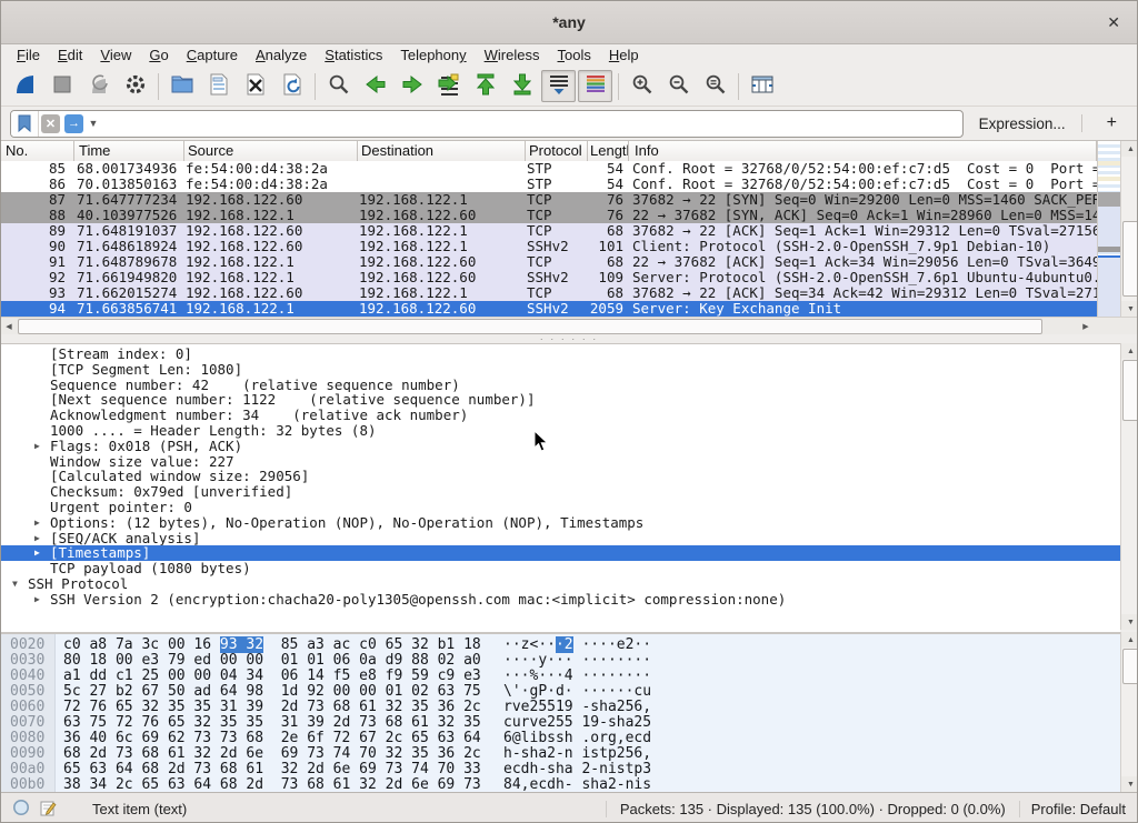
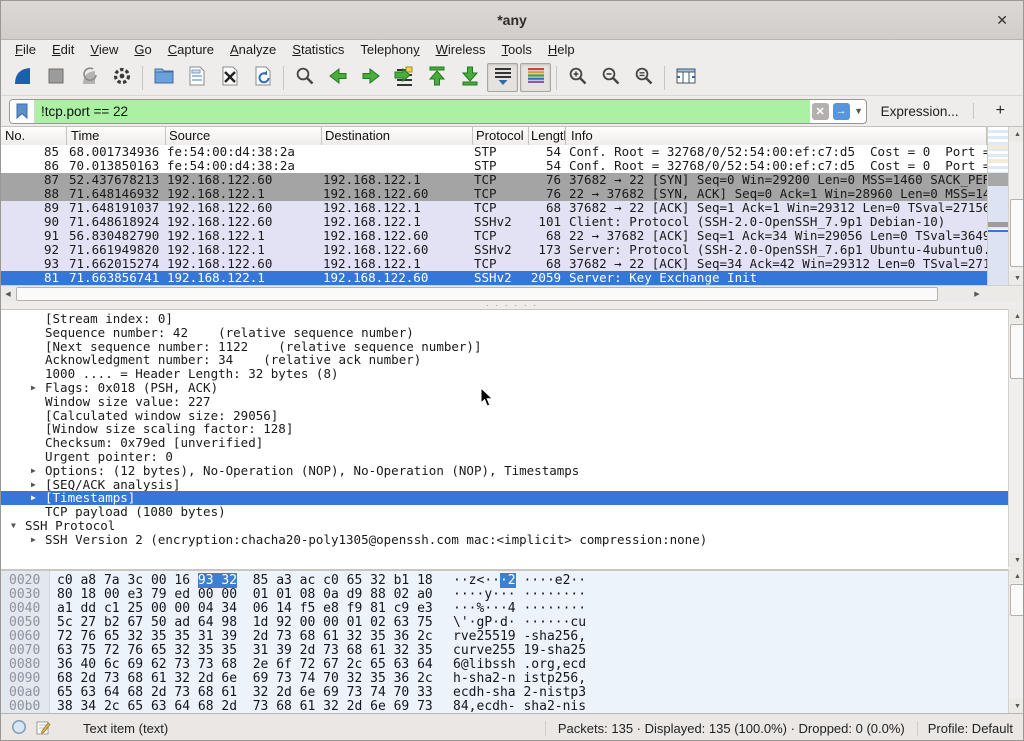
  *any
  ✕
  File
  Edit
  View
  Go
  Capture
  Analyze
  Statistics
  Telephony
  Wireless
  Tools
  Help
+ !tcp.port == 22
  ✕
  →
  ▼
  Expression...
  +
  No.
  Time
  Source
  Destination
  Protocol
  Lengt
  Info
  85
  68.001734936
  fe:54:00:d4:38:2a
  STP
  54
  Conf. Root = 32768/0/52:54:00:ef:c7:d5 Cost = 0 Port
  86
  70.013850163
  fe:54:00:d4:38:2a
  STP
  54
  Conf. Root = 32768/0/52:54:00:ef:c7:d5 Cost = 0 Port
  87
- 71.647777234
+ 52.437678213
  192.168.122.60
  192.168.122.1
  TCP
  76
  37682 → 22 [SYN] Seq=0 Win=29200 Len=0 MSS=1460 SACK_PE
  88
- 40.103977526
+ 71.648146932
  192.168.122.1
  192.168.122.60
  TCP
  76
  22 → 37682 [SYN, ACK] Seq=0 Ack=1 Win=28960 Len=0 MSS=1
  89
  71.648191037
  192.168.122.60
  192.168.122.1
  TCP
  68
  37682 → 22 [ACK] Seq=1 Ack=1 Win=29312 Len=0 TSval=2715
  90
  71.648618924
  192.168.122.60
  192.168.122.1
  SSHv2
  101
  Client: Protocol (SSH-2.0-OpenSSH_7.9p1 Debian-10)
  91
- 71.648789678
+ 56.830482790
  192.168.122.1
  192.168.122.60
  TCP
  68
  22 → 37682 [ACK] Seq=1 Ack=34 Win=29056 Len=0 TSval=364
  92
  71.661949820
  192.168.122.1
  192.168.122.60
  SSHv2
- 109
+ 173
  Server: Protocol (SSH-2.0-OpenSSH_7.6p1 Ubuntu-4ubuntu0
  93
  71.662015274
  192.168.122.60
  192.168.122.1
  TCP
  68
  37682 → 22 [ACK] Seq=34 Ack=42 Win=29312 Len=0 TSval=27
- 94
+ 81
  71.663856741
  192.168.122.1
  192.168.122.60
  SSHv2
  2059
  Server: Key Exchange Init
  · · · · · ·
  [Stream index: 0]
- [TCP Segment Len: 1080]
  Sequence number: 42 (relative sequence number)
  [Next sequence number: 1122 (relative sequence number)]
  Acknowledgment number: 34 (relative ack number)
  1000 .... = Header Length: 32 bytes (8)
  ▶
  Flags: 0x018 (PSH, ACK)
  Window size value: 227
  [Calculated window size: 29056]
+ [Window size scaling factor: 128]
  Checksum: 0x79ed [unverified]
  Urgent pointer: 0
  ▶
  Options: (12 bytes), No-Operation (NOP), No-Operation (NOP), Timestamps
  ▶
  [SEQ/ACK analysis]
  ▶
  [Timestamps]
  TCP payload (1080 bytes)
  ▼
  SSH Protocol
  ▶
  SSH Version 2 (encryption:chacha20-poly1305@openssh.com mac:<implicit> compression:none)
  0020
  c0 a8 7a 3c 00 16 93 32 85 a3 ac c0 65 32 b1 18
  ··z<···2 ····e2··
  0030
- 80 18 00 e3 79 ed 00 00 01 01 06 0a d9 88 02 a0
+ 80 18 00 e3 79 ed 00 00 01 01 08 0a d9 88 02 a0
  ····y··· ········
  0040
- a1 dd c1 25 00 00 04 34 06 14 f5 e8 f9 59 c9 e3
+ a1 dd c1 25 00 00 04 34 06 14 f5 e8 f9 81 c9 e3
  ···%···4 ········
  0050
  5c 27 b2 67 50 ad 64 98 1d 92 00 00 01 02 63 75
  \'·gP·d· ······cu
  0060
  72 76 65 32 35 35 31 39 2d 73 68 61 32 35 36 2c
  rve25519 -sha256,
  0070
  63 75 72 76 65 32 35 35 31 39 2d 73 68 61 32 35
  curve255 19-sha25
  0080
  36 40 6c 69 62 73 73 68 2e 6f 72 67 2c 65 63 64
  6@libssh .org,ecd
  0090
  68 2d 73 68 61 32 2d 6e 69 73 74 70 32 35 36 2c
  h-sha2-n istp256,
  00a0
  65 63 64 68 2d 73 68 61 32 2d 6e 69 73 74 70 33
  ecdh-sha 2-nistp3
  00b0
  38 34 2c 65 63 64 68 2d 73 68 61 32 2d 6e 69 73
  84,ecdh- sha2-nis
  Text item (text)
  Packets: 135 · Displayed: 135 (100.0%) · Dropped: 0 (0.0%)
  Profile: Default
